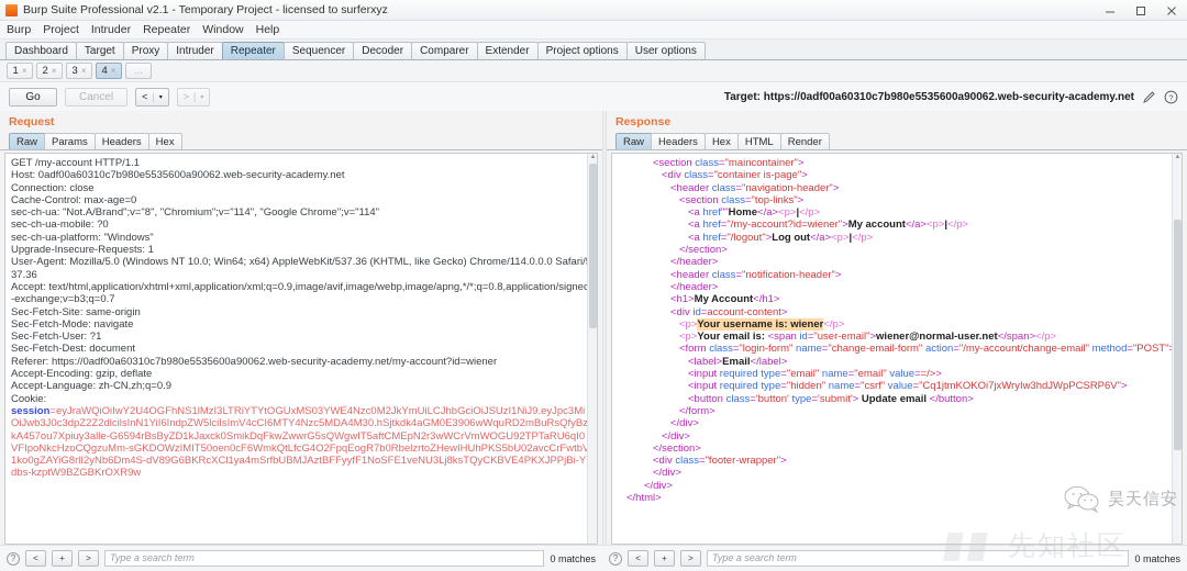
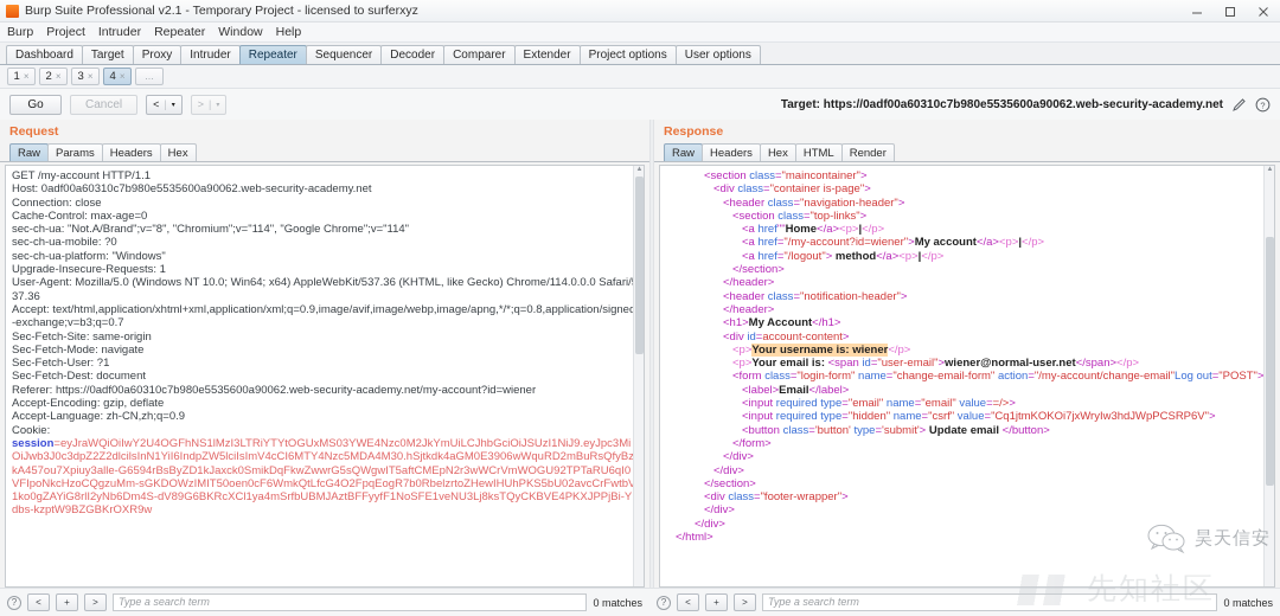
  Burp Suite Professional v2.1 - Temporary Project - licensed to surferxyz
  Burp
  Project
  Intruder
  Repeater
  Window
  Help
  Dashboard
  Target
  Proxy
  Intruder
  Repeater
  Sequencer
  Decoder
  Comparer
  Extender
  Project options
  User options
  1
  ×
  2
  ×
  3
  ×
  4
  ×
  …
  Go
  Cancel
  <
  |
  >
  |
  Target: https://0adf00a60310c7b980e5535600a90062.web-security-academy.net
  ?
  Request
  Raw
  Params
  Headers
  Hex
  GET /my-account HTTP/1.1
  Host: 0adf00a60310c7b980e5535600a90062.web-security-academy.net
  Connection: close
  Cache-Control: max-age=0
  sec-ch-ua: "Not.A/Brand";v="8", "Chromium";v="114", "Google Chrome";v="114"
  sec-ch-ua-mobile: ?0
  sec-ch-ua-platform: "Windows"
  Upgrade-Insecure-Requests: 1
  User-Agent: Mozilla/5.0 (Windows NT 10.0; Win64; x64) AppleWebKit/537.36 (KHTML, like Gecko) Chrome/114.0.0.0 Safari/37.36
  Accept: text/html,application/xhtml+xml,application/xml;q=0.9,image/avif,image/webp,image/apng,*/*;q=0.8,application/signe-exchange;v=b3;q=0.7
  Sec-Fetch-Site: same-origin
  Sec-Fetch-Mode: navigate
  Sec-Fetch-User: ?1
  Sec-Fetch-Dest: document
  Referer: https://0adf00a60310c7b980e5535600a90062.web-security-academy.net/my-account?id=wiener
  Accept-Encoding: gzip, deflate
  Accept-Language: zh-CN,zh;q=0.9
  Cookie: session=eyJraWQiOiIwY2U4OGFhNS1lMzI3LTRiYTYtOGUxMS03YWE4Nzc0M2JkYmUiLCJhbGciOiJSUzI1NiJ9.eyJpc3MiOiJwb3J0c3dpZ2Z2dlcilsInN1YiI6IndpZW5lciIsImV4cCI6MTY4Nzc5MDA4M30.hSjtkdk4aGM0E3906wWquRD2mBuRsQfyBzkA457ou7Xpiuy3alle-G6594rBsByZD1kJaxck0SmikDqFkwZwwrG5sQWgwIT5aftCMEpN2r3wWCrVmWOGU92TPTaRU6qI0VFIpoNkcHzoCQgzuMm-sGKDOWzIMIT50oen0cF6WmkQtLfcG4O2FpqEogR7b0RbelzrtoZHewIHUhPKS5bU02avcCrFwtb1ko0gZAYiG8rlI2yNb6Dm4S-dV89G6BKRcXCl1ya4mSrfbUBMJAztBFFyyfF1NoSFE1veNU3Lj8ksTQyCKBVE4PKXJPPjBi-Ydbs-kzptW9BZGBKrOXR9w
  Response
  Raw
  Headers
  Hex
  HTML
  Render
  <section class="maincontainer">
  <div class="container is-page">
  <header class="navigation-header">
  <section class="top-links">
  <a href""Home</a><p>|</p>
  <a href="/my-account?id=wiener">My account</a><p>|</p>
- <a href="/logout">Log out</a><p>|</p>
+ <a href="/logout"> method</a><p>|</p>
  </section>
  </header>
  <header class="notification-header">
  </header>
  <h1>My Account</h1>
  <div id=account-content>
  <p>Your username is: wiener</p>
  <p>Your email is: <span id="user-email">wiener@normal-user.net</span></p>
- <form class="login-form" name="change-email-form" action="/my-account/change-email" method="POST"
+ <form class="login-form" name="change-email-form" action="/my-account/change-email"Log out="POST">
  <label>Email</label>
  <input required type="email" name="email" value==/>>
  <input required type="hidden" name="csrf" value="Cq1jtmKOKOi7jxWryIw3hdJWpPCSRP6V">
  <button class='button' type='submit'> Update email </button>
  </form>
  </div>
  </div>
  </section>
  <div class="footer-wrapper">
  </div>
  </div>
  </html>
  ?
  <
  +
  >
  Type a search term
  0 matches
  ?
  <
  +
  >
  Type a search term
  0 matches
  昊天信安
  先知社区
